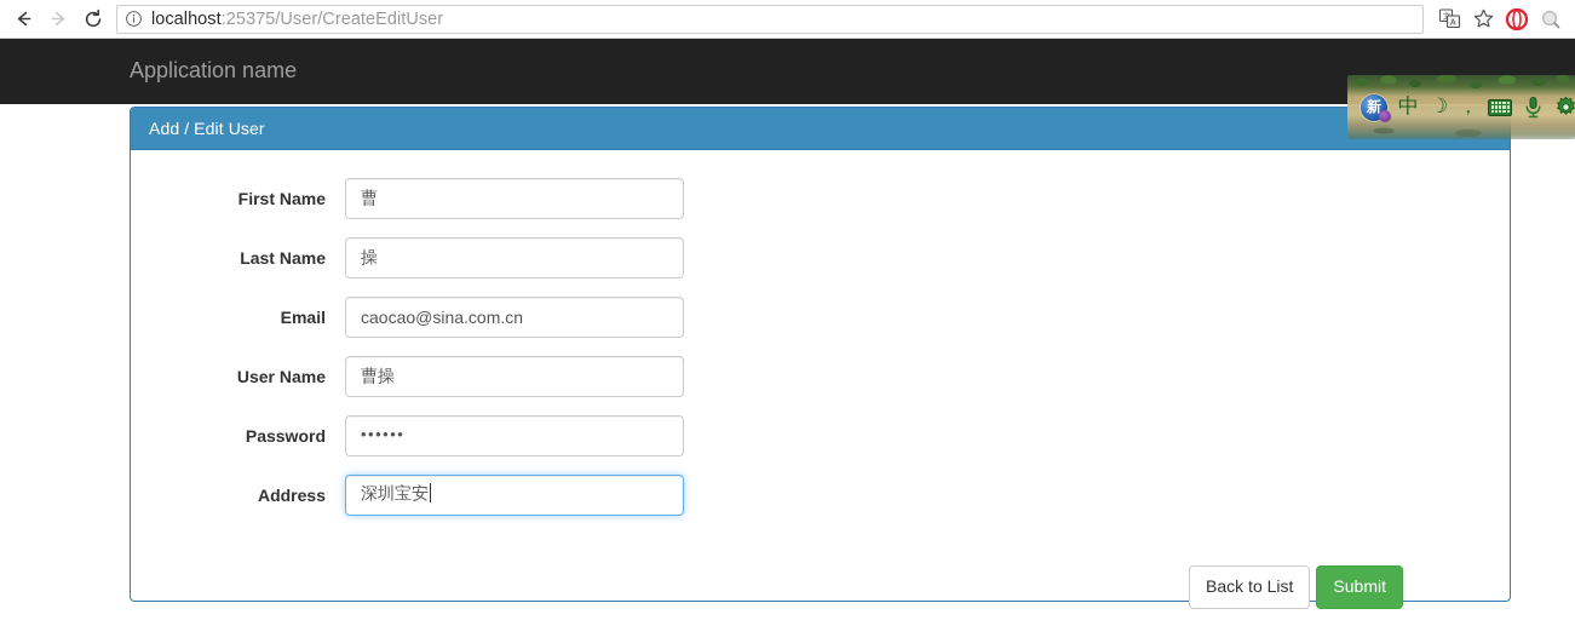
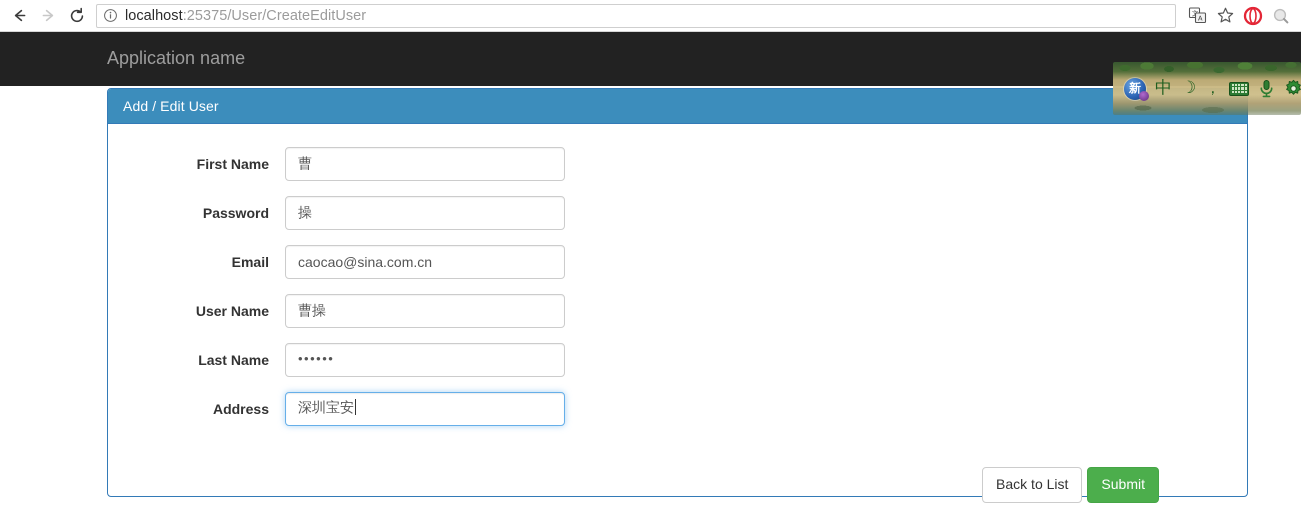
  localhost:25375/User/CreateEditUser
  Application name
  Add / Edit User
  First Name
  曹
- Last Name
+ Password
  操
  Email
  caocao@sina.com.cn
  User Name
  曹操
- Password
+ Last Name
  ••••••
  Address
  深圳宝安
  Back to List
  Submit
  新
  中
  ☽
  ，
